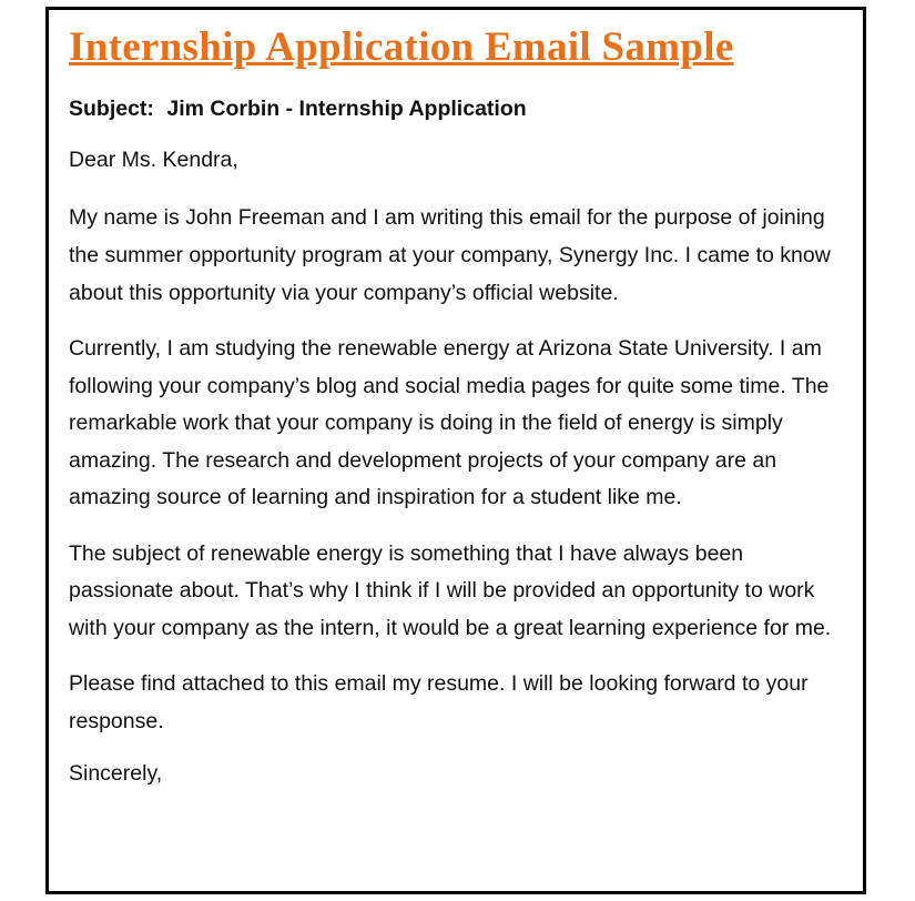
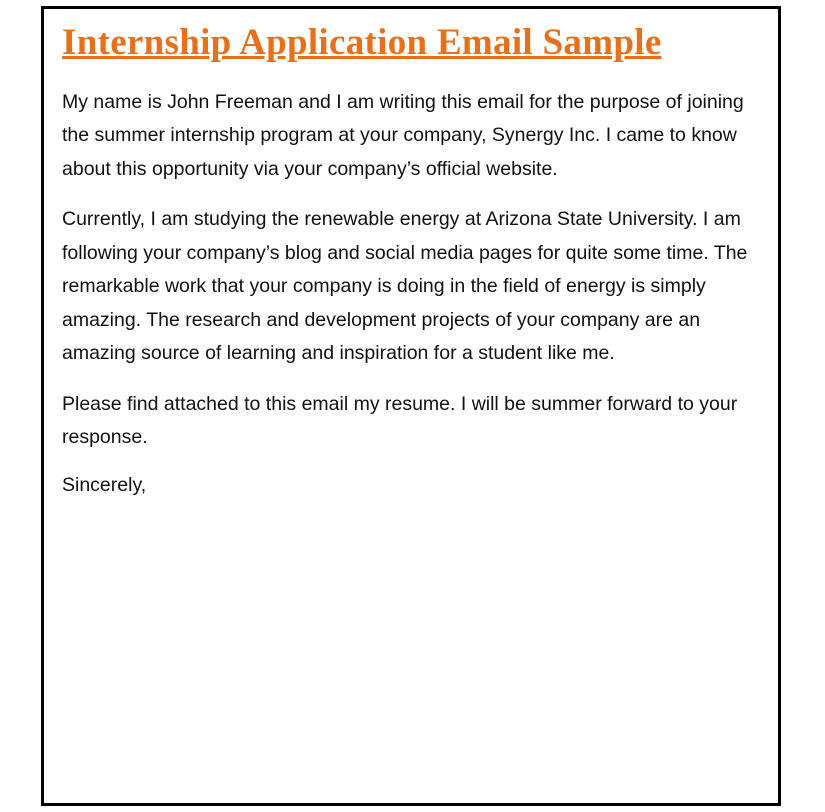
  Internship Application Email Sample
- Subject: Jim Corbin - Internship Application
- Dear Ms. Kendra,
- My name is John Freeman and I am writing this email for the purpose of joining the summer opportunity program at your company, Synergy Inc. I came to know about this opportunity via your company’s official website.
+ My name is John Freeman and I am writing this email for the purpose of joining the summer internship program at your company, Synergy Inc. I came to know about this opportunity via your company’s official website.
  Currently, I am studying the renewable energy at Arizona State University. I am following your company’s blog and social media pages for quite some time. The remarkable work that your company is doing in the field of energy is simply amazing. The research and development projects of your company are an amazing source of learning and inspiration for a student like me.
- The subject of renewable energy is something that I have always been passionate about. That’s why I think if I will be provided an opportunity to work with your company as the intern, it would be a great learning experience for me.
- Please find attached to this email my resume. I will be looking forward to your response.
+ Please find attached to this email my resume. I will be summer forward to your response.
  Sincerely,
